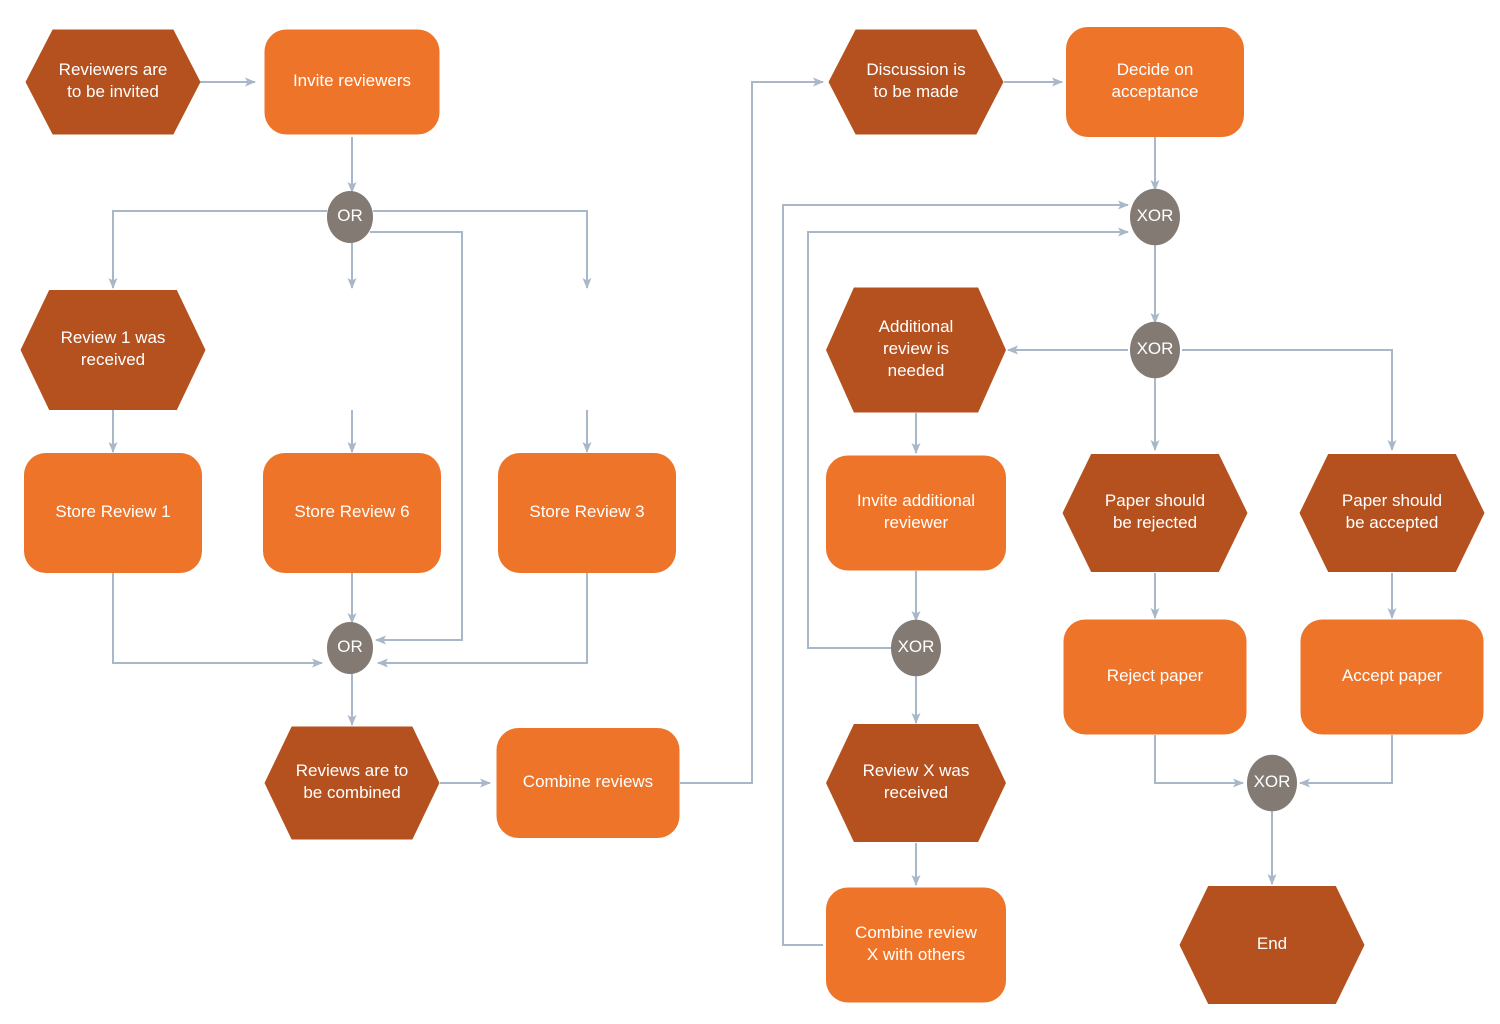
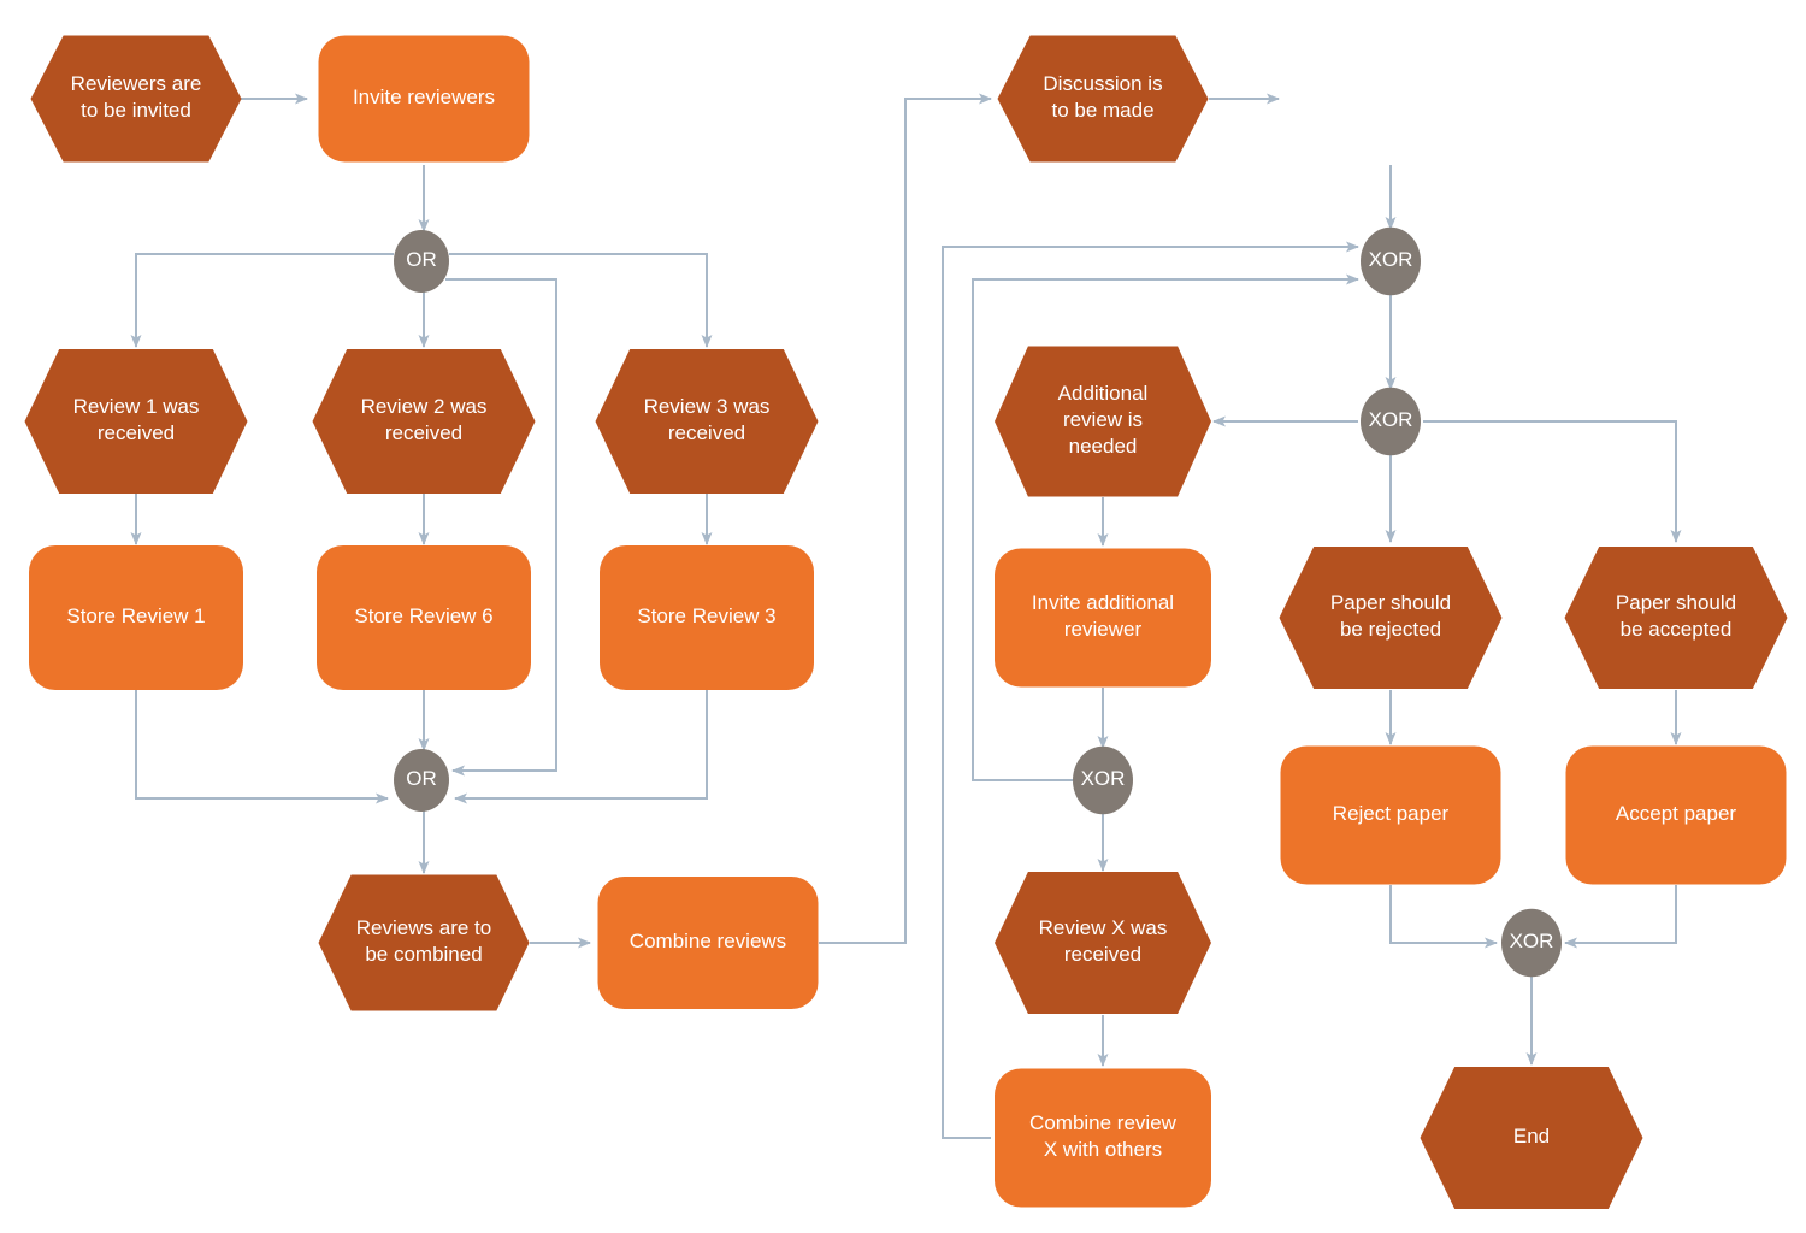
  Reviewers are to be invited
  Invite reviewers
  OR
  Review 1 was received
+ Review 2 was received
+ Review 3 was received
  Store Review 1
  Store Review 6
  Store Review 3
  OR
  Reviews are to be combined
  Combine reviews
  Discussion is to be made
- Decide on acceptance
  XOR
  XOR
  Additional review is needed
  Invite additional reviewer
  XOR
  Review X was received
  Combine review X with others
  Paper should be rejected
  Paper should be accepted
  Reject paper
  Accept paper
  XOR
  End
